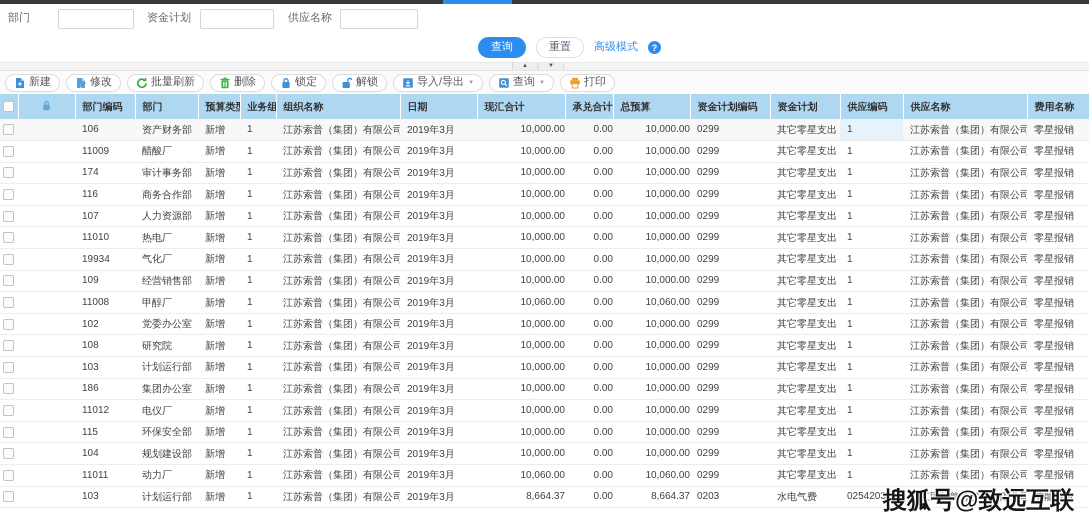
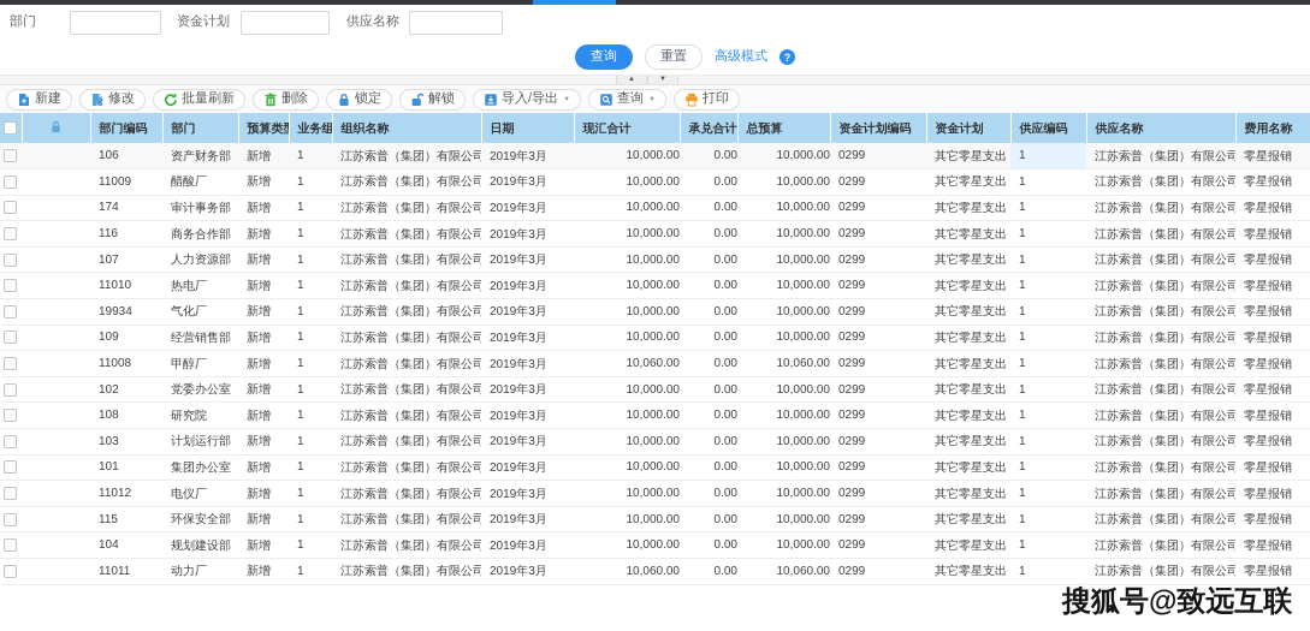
  部门
  资金计划
  供应名称
  查询
  重置
  高级模式
  ?
  新建
  修改
  批量刷新
  删除
  锁定
  解锁
  导入/导出
  查询
  打印
  		部门编码	部门	预算类	业务组	组织名称	日期	现汇合计	承兑合计	总预算	资金计划编码	资金计划	供应编码	供应名称	费用名称
  		106	资产财务部	新增	1	江苏索普（集团）有限公司	2019年3月	10,000.00	0.00	10,000.00	0299	其它零星支出	1	江苏索普（集团）有限公司	零星报销
  		11009	醋酸厂	新增	1	江苏索普（集团）有限公司	2019年3月	10,000.00	0.00	10,000.00	0299	其它零星支出	1	江苏索普（集团）有限公司	零星报销
  		174	审计事务部	新增	1	江苏索普（集团）有限公司	2019年3月	10,000.00	0.00	10,000.00	0299	其它零星支出	1	江苏索普（集团）有限公司	零星报销
  		116	商务合作部	新增	1	江苏索普（集团）有限公司	2019年3月	10,000.00	0.00	10,000.00	0299	其它零星支出	1	江苏索普（集团）有限公司	零星报销
  		107	人力资源部	新增	1	江苏索普（集团）有限公司	2019年3月	10,000.00	0.00	10,000.00	0299	其它零星支出	1	江苏索普（集团）有限公司	零星报销
  		11010	热电厂	新增	1	江苏索普（集团）有限公司	2019年3月	10,000.00	0.00	10,000.00	0299	其它零星支出	1	江苏索普（集团）有限公司	零星报销
  		19934	气化厂	新增	1	江苏索普（集团）有限公司	2019年3月	10,000.00	0.00	10,000.00	0299	其它零星支出	1	江苏索普（集团）有限公司	零星报销
  		109	经营销售部	新增	1	江苏索普（集团）有限公司	2019年3月	10,000.00	0.00	10,000.00	0299	其它零星支出	1	江苏索普（集团）有限公司	零星报销
  		11008	甲醇厂	新增	1	江苏索普（集团）有限公司	2019年3月	10,060.00	0.00	10,060.00	0299	其它零星支出	1	江苏索普（集团）有限公司	零星报销
  		102	党委办公室	新增	1	江苏索普（集团）有限公司	2019年3月	10,000.00	0.00	10,000.00	0299	其它零星支出	1	江苏索普（集团）有限公司	零星报销
  		108	研究院	新增	1	江苏索普（集团）有限公司	2019年3月	10,000.00	0.00	10,000.00	0299	其它零星支出	1	江苏索普（集团）有限公司	零星报销
  		103	计划运行部	新增	1	江苏索普（集团）有限公司	2019年3月	10,000.00	0.00	10,000.00	0299	其它零星支出	1	江苏索普（集团）有限公司	零星报销
- 		186	集团办公室	新增	1	江苏索普（集团）有限公司	2019年3月	10,000.00	0.00	10,000.00	0299	其它零星支出	1	江苏索普（集团）有限公司	零星报销
+ 		101	集团办公室	新增	1	江苏索普（集团）有限公司	2019年3月	10,000.00	0.00	10,000.00	0299	其它零星支出	1	江苏索普（集团）有限公司	零星报销
  		11012	电仪厂	新增	1	江苏索普（集团）有限公司	2019年3月	10,000.00	0.00	10,000.00	0299	其它零星支出	1	江苏索普（集团）有限公司	零星报销
  		115	环保安全部	新增	1	江苏索普（集团）有限公司	2019年3月	10,000.00	0.00	10,000.00	0299	其它零星支出	1	江苏索普（集团）有限公司	零星报销
  		104	规划建设部	新增	1	江苏索普（集团）有限公司	2019年3月	10,000.00	0.00	10,000.00	0299	其它零星支出	1	江苏索普（集团）有限公司	零星报销
  		11011	动力厂	新增	1	江苏索普（集团）有限公司	2019年3月	10,060.00	0.00	10,060.00	0299	其它零星支出	1	江苏索普（集团）有限公司	零星报销
- 		103	计划运行部	新增	1	江苏索普（集团）有限公司	2019年3月	8,664.37	0.00	8,664.37	0203	水电气费	0254203	镇江国控能源发展有限公司	节能电费
  搜狐号@致远互联
